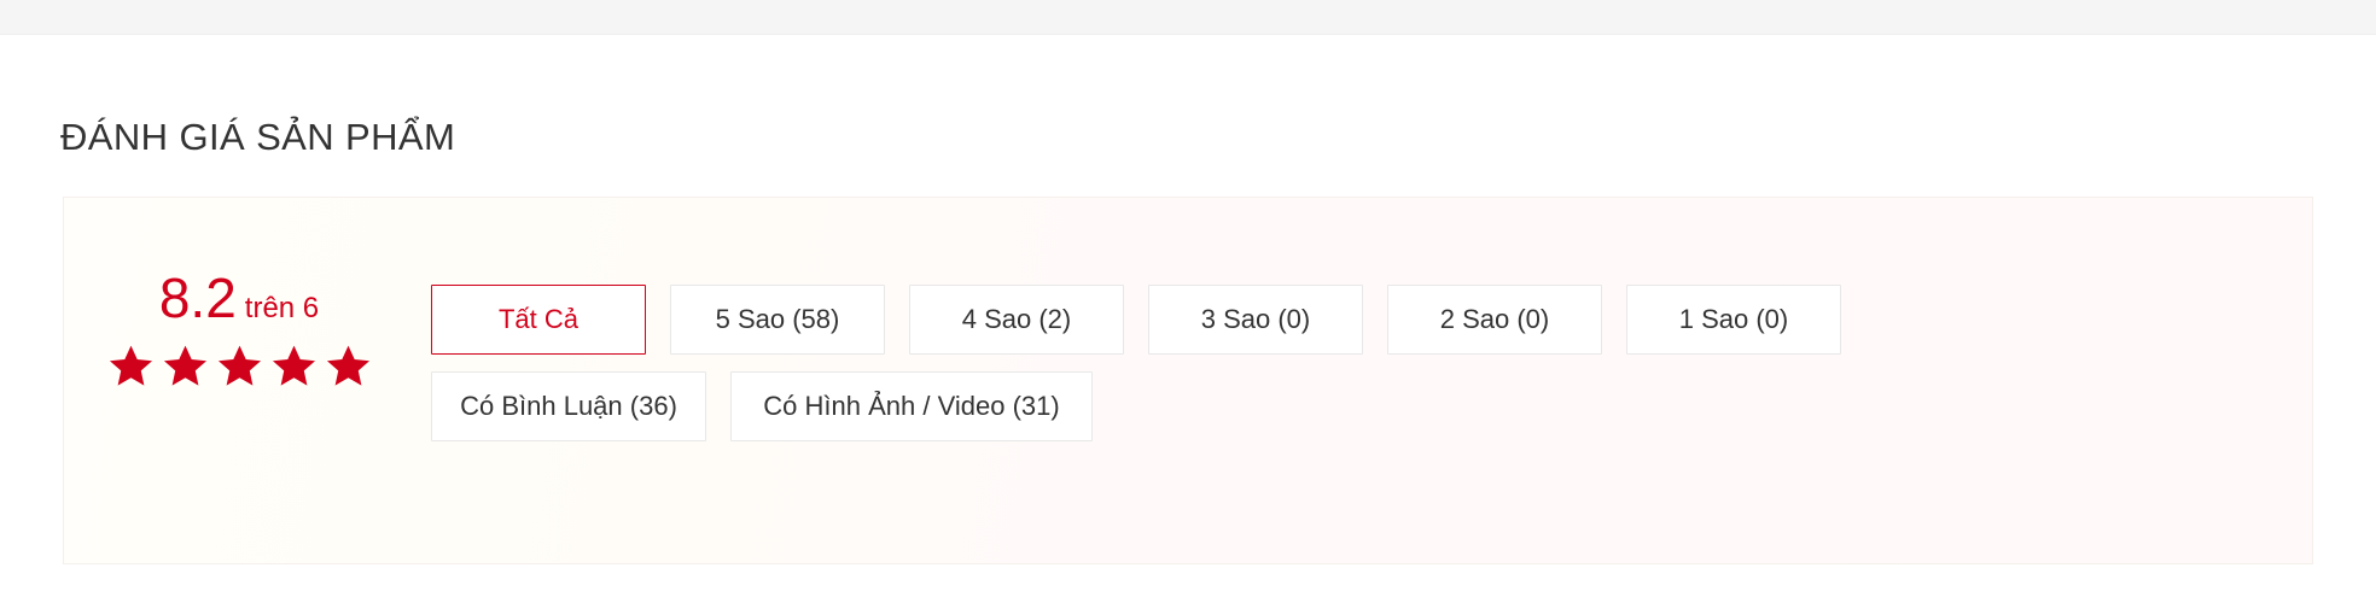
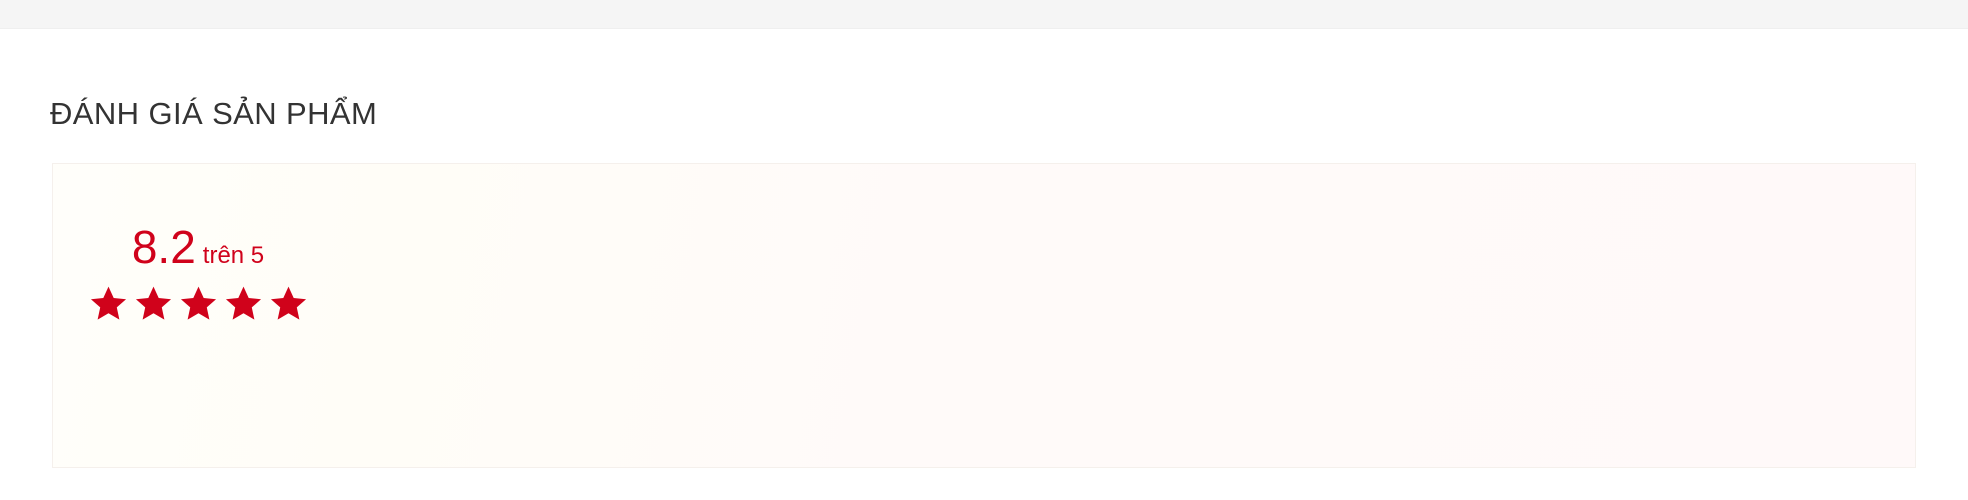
  ĐÁNH GIÁ SẢN PHẨM
  8.2
- trên 6
+ trên 5
- Tất Cả
- 5 Sao (58)
- 4 Sao (2)
- 3 Sao (0)
- 2 Sao (0)
- 1 Sao (0)
- Có Bình Luận (36)
- Có Hình Ảnh / Video (31)
